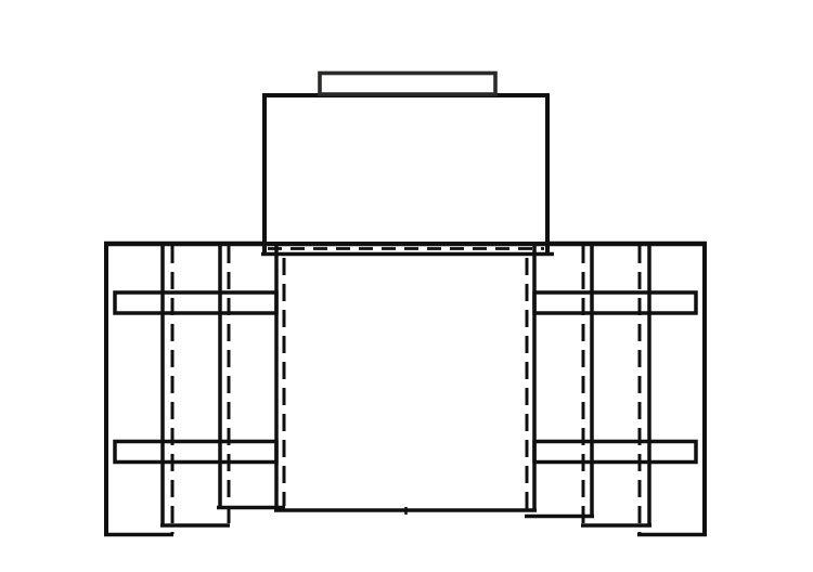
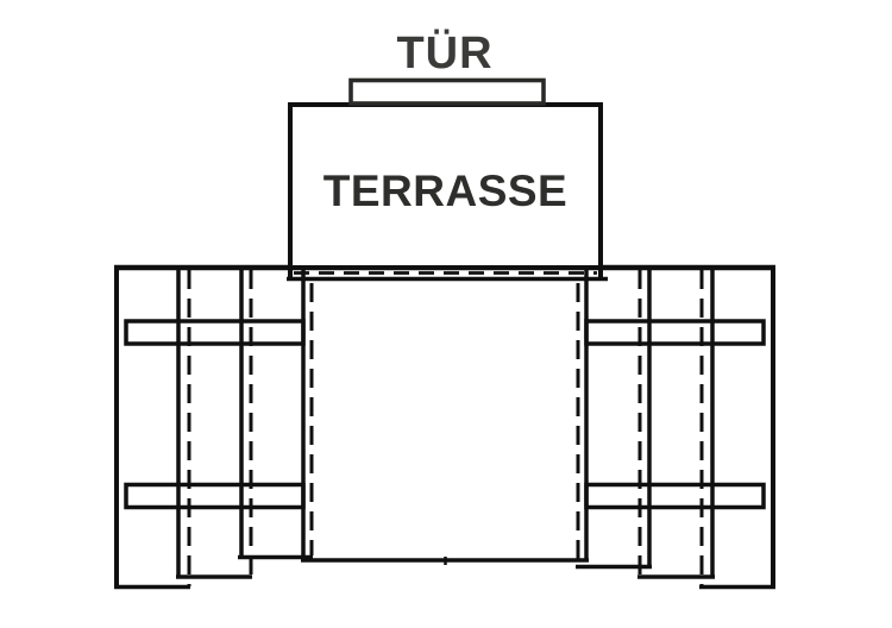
+ TÜR
+ TERRASSE
